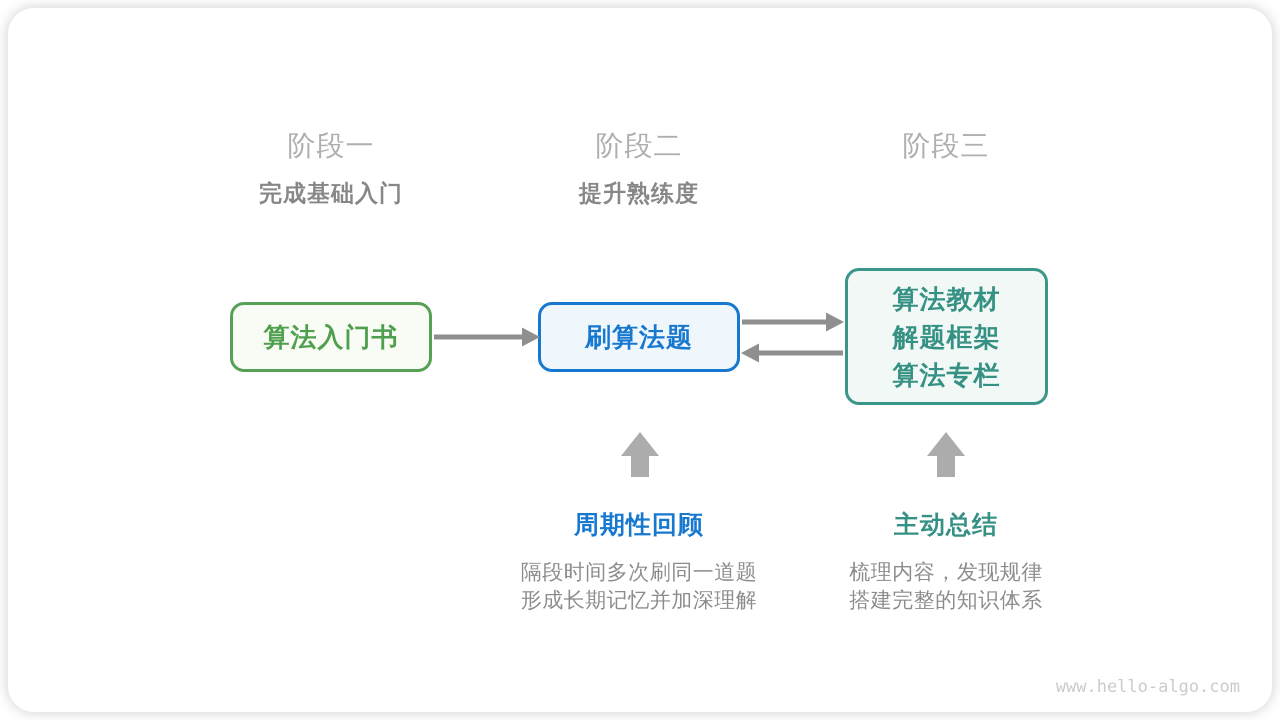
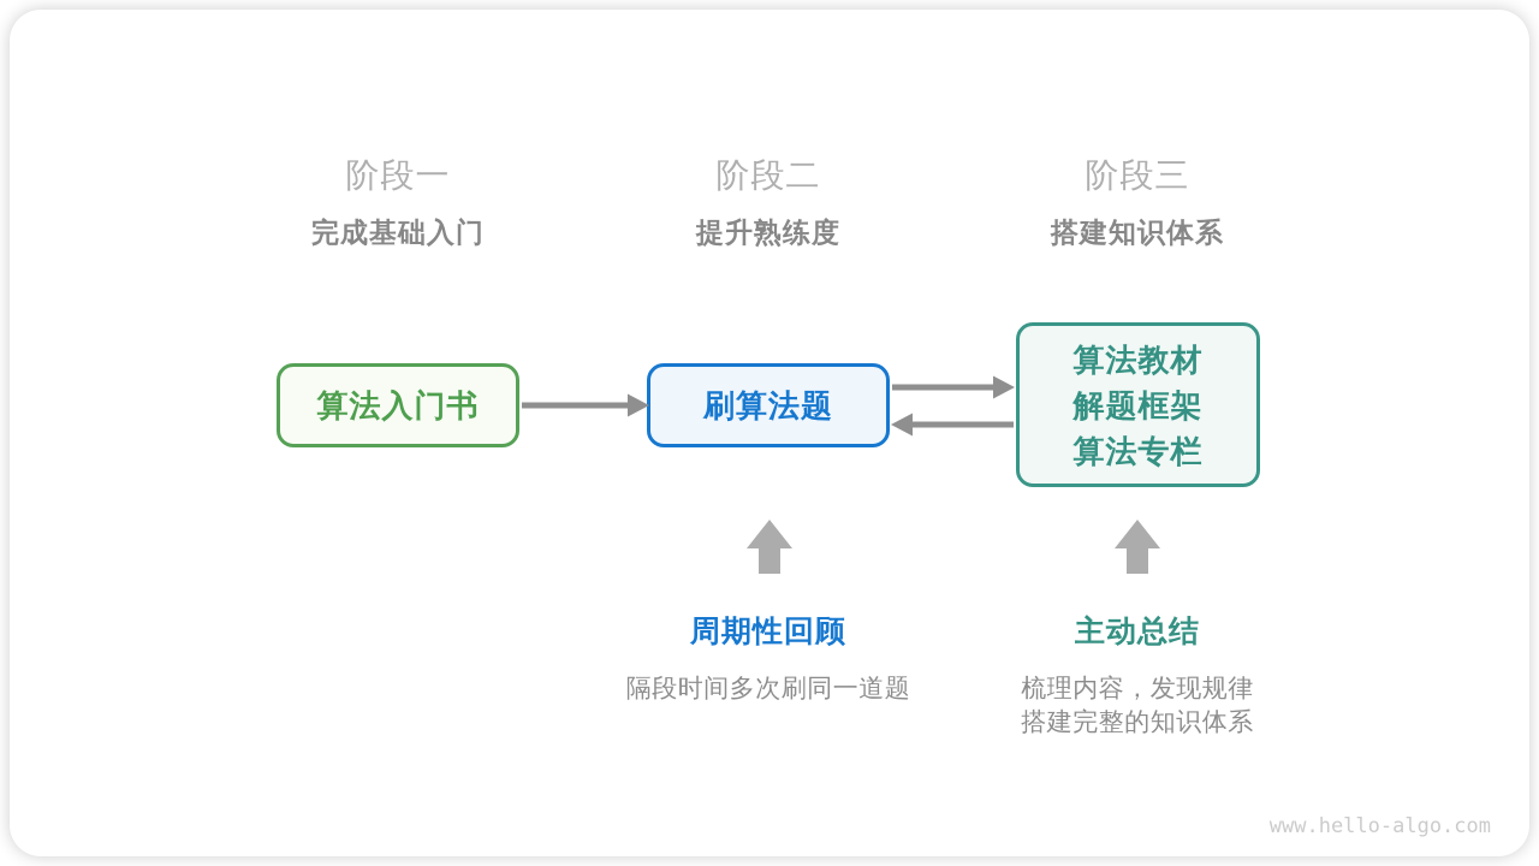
  阶段一
  完成基础入门
  阶段二
  提升熟练度
  阶段三
+ 搭建知识体系
  算法入门书
  刷算法题
  算法教材
  解题框架
  算法专栏
  周期性回顾
  隔段时间多次刷同一道题
- 形成长期记忆并加深理解
  主动总结
  梳理内容，发现规律
  搭建完整的知识体系
  www.hello-algo.com
